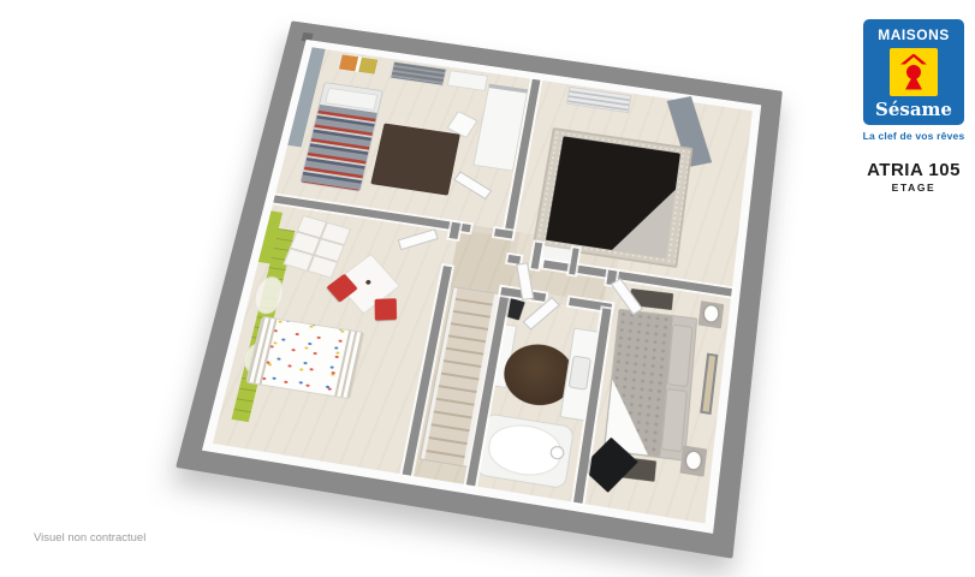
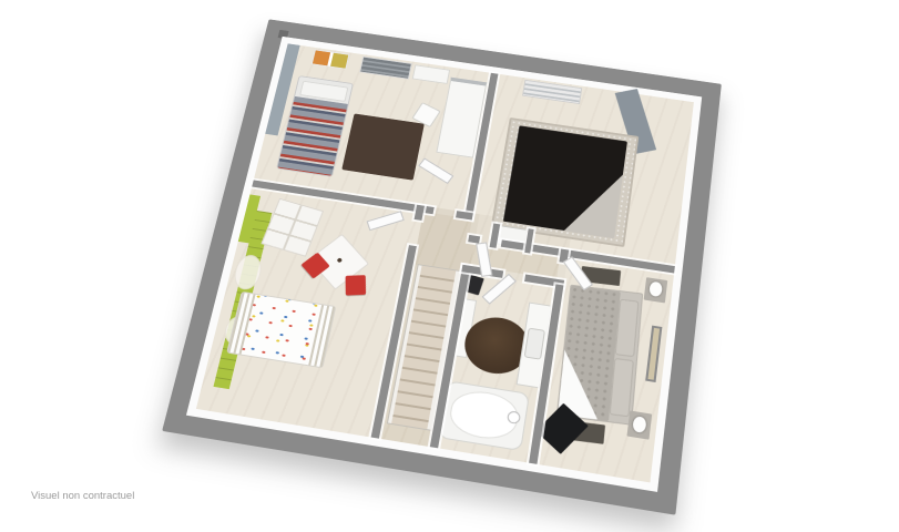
- MAISONS
- Sésame
- La clef de vos rêves
- ATRIA 105
- ETAGE
  Visuel non contractuel
